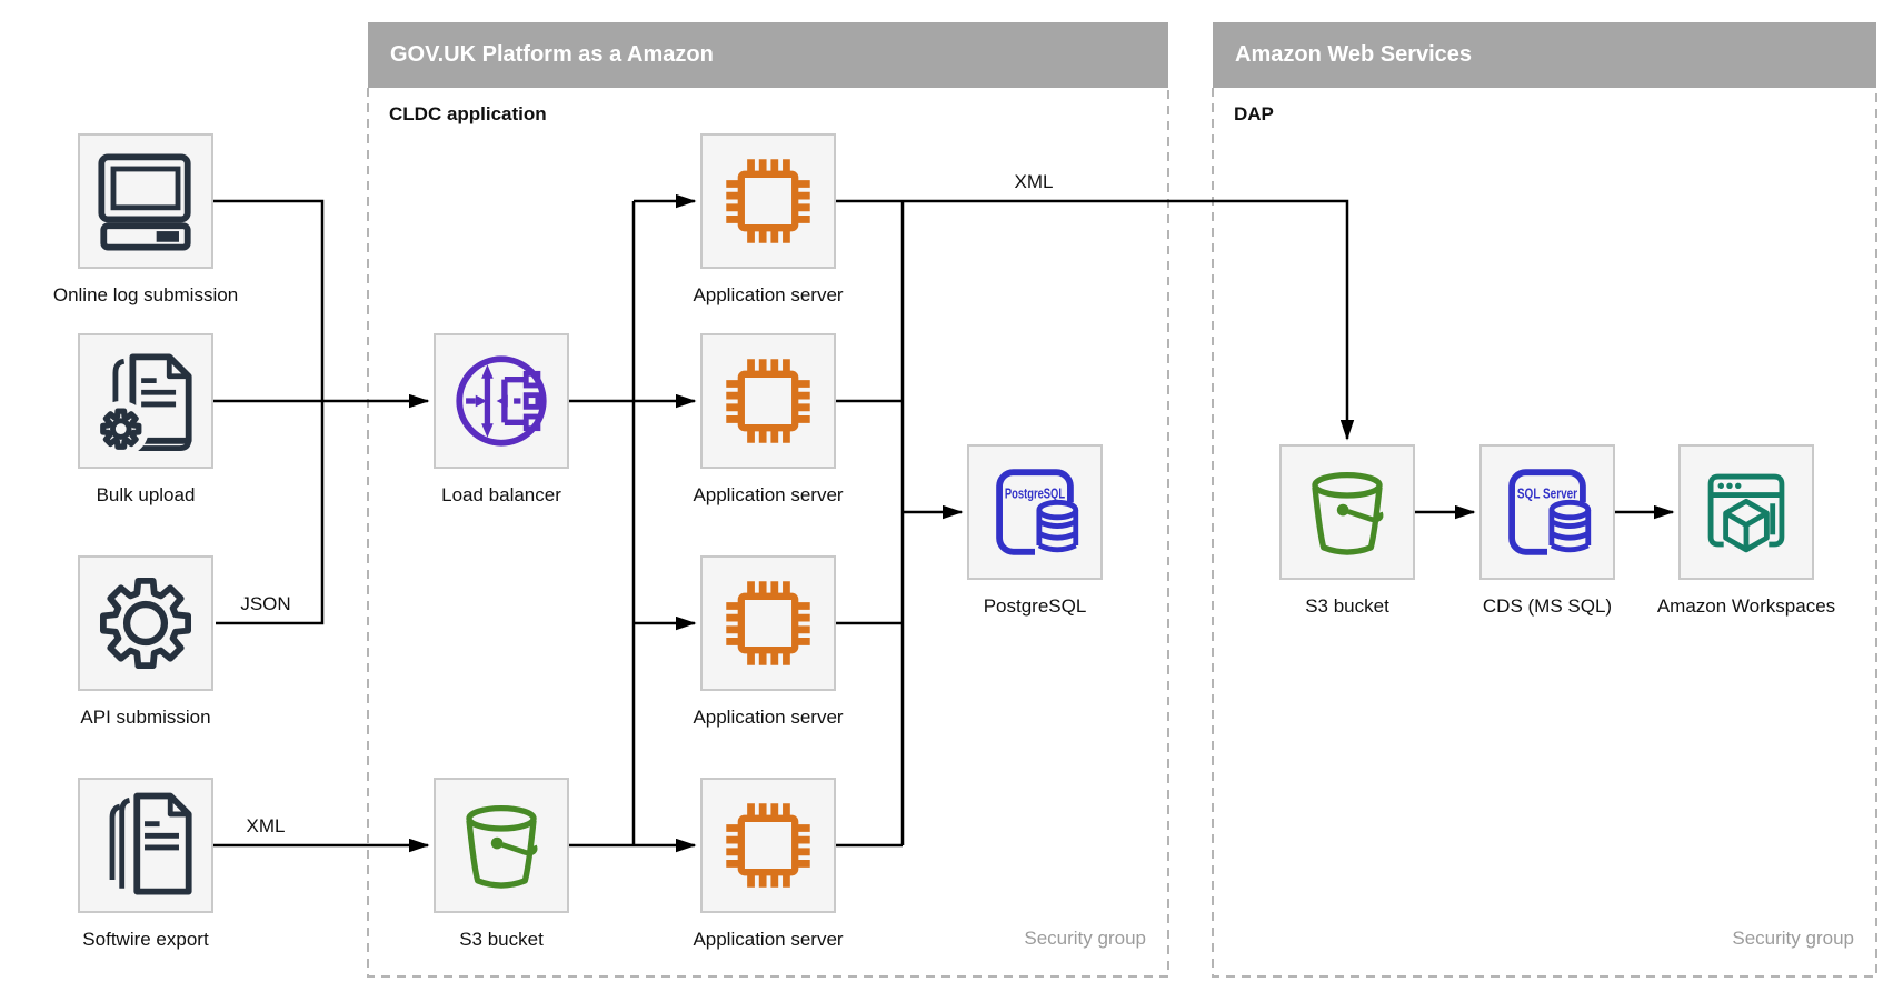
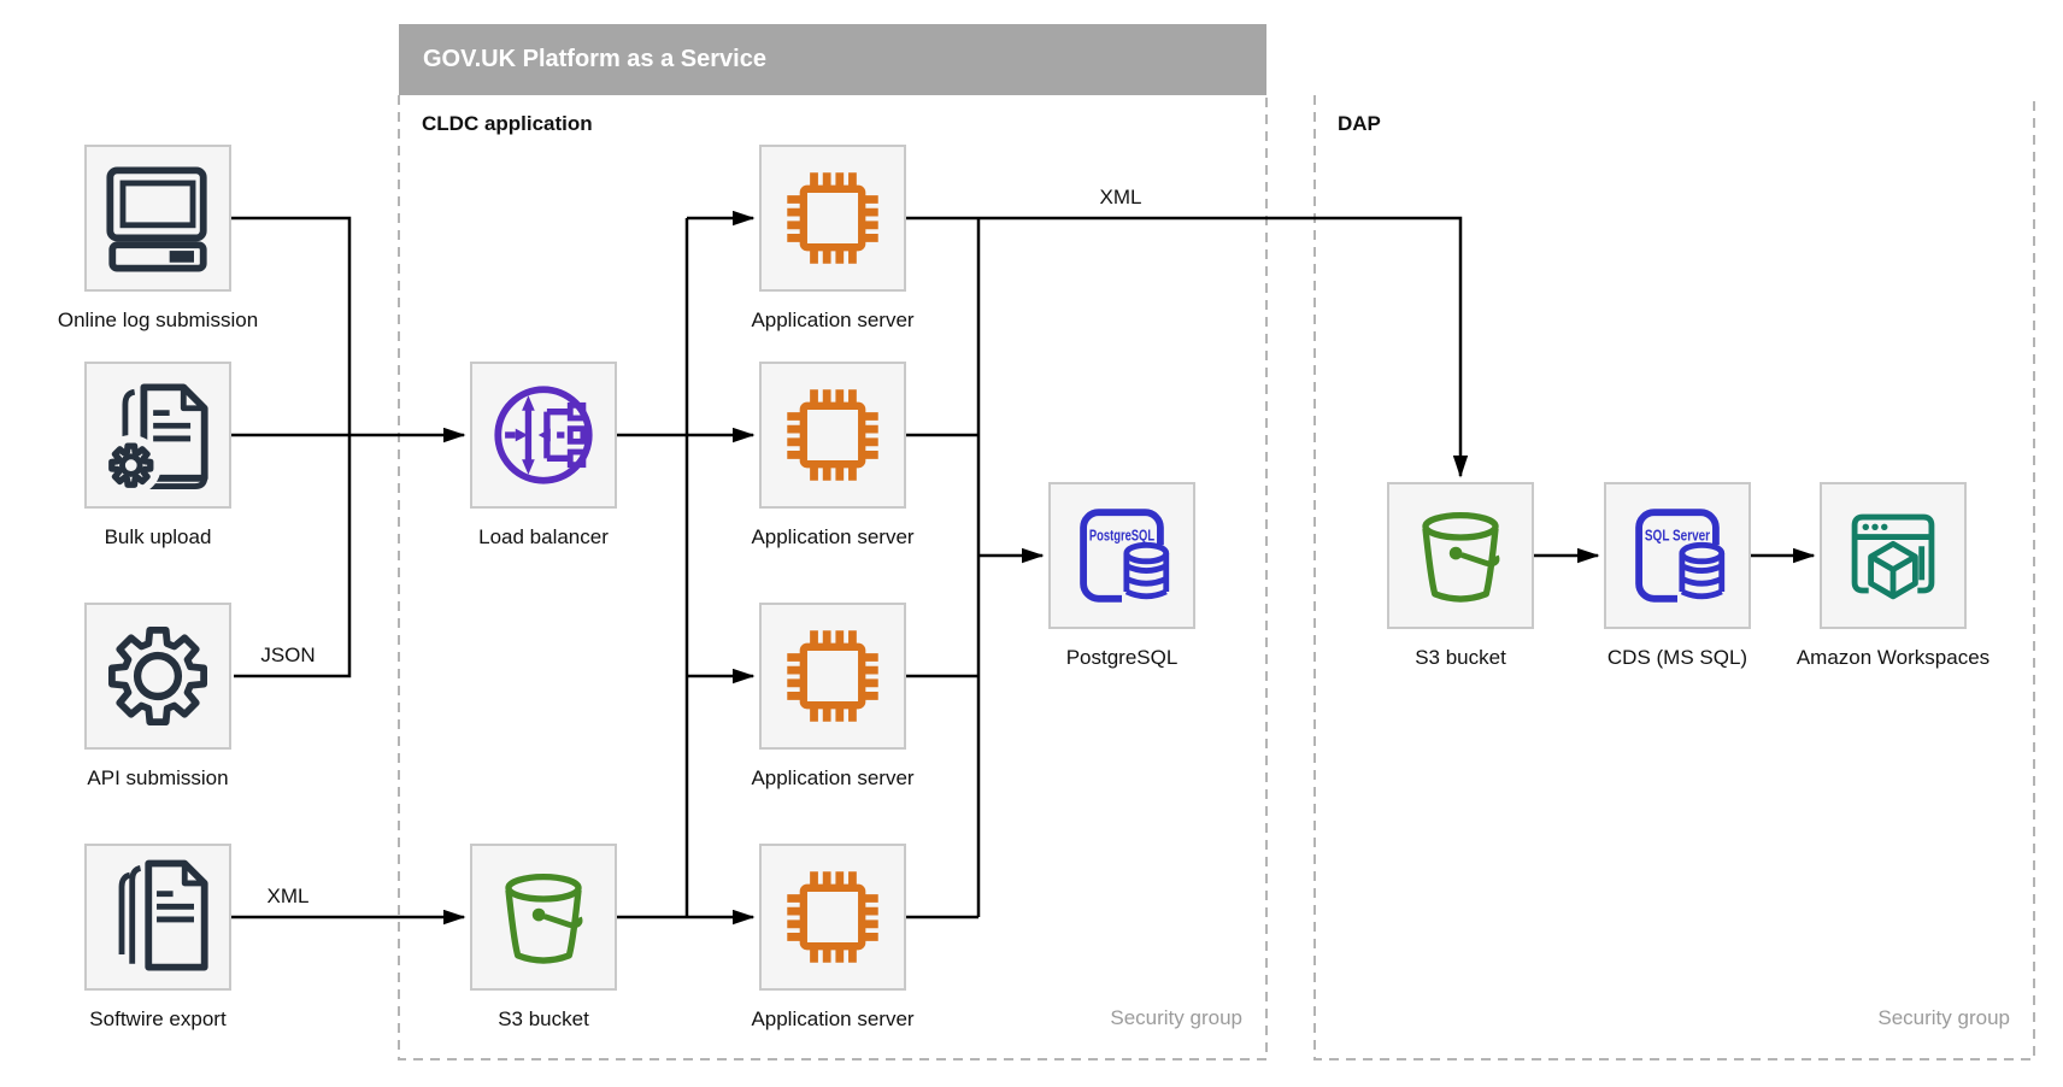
- GOV.UK Platform as a Amazon
+ GOV.UK Platform as a Service
  CLDC application
  Security group
- Amazon Web Services
  DAP
  Security group
  JSON
  XML
  XML
  Online log submission
  Bulk upload
  API submission
  Softwire export
  Load balancer
  S3 bucket
  Application server
  Application server
  Application server
  Application server
  PostgreSQL
  PostgreSQL
  S3 bucket
  SQL Server
  CDS (MS SQL)
  Amazon Workspaces
